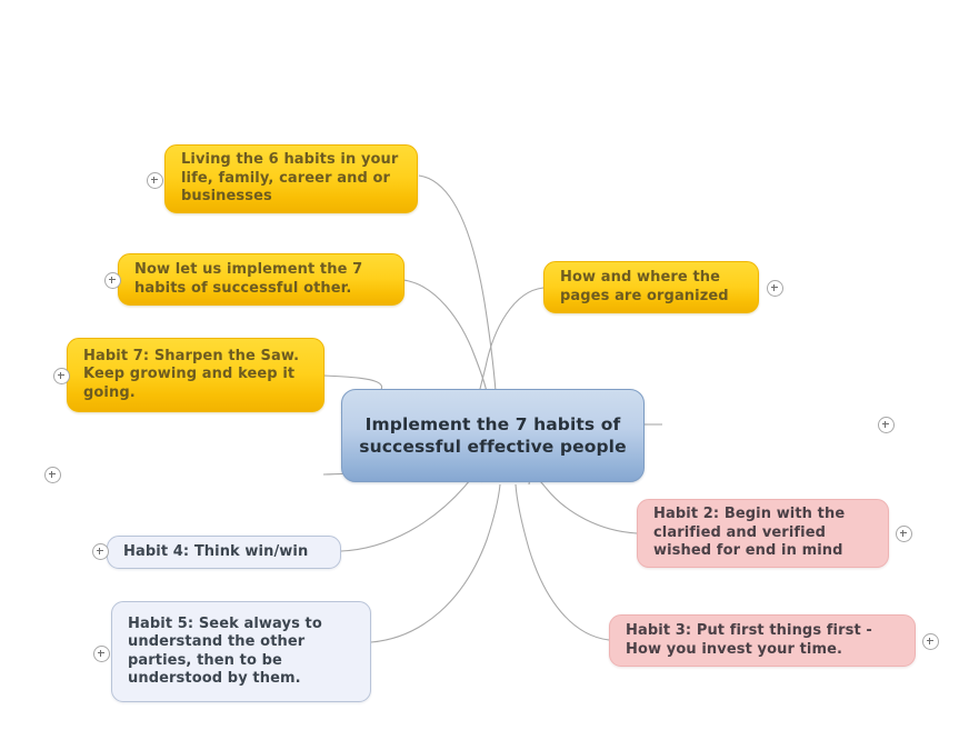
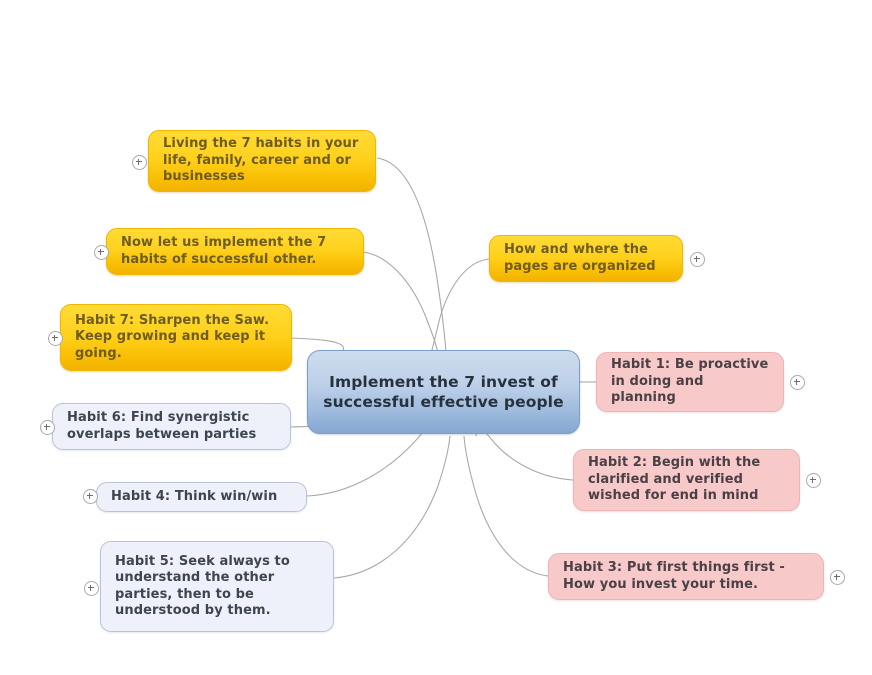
- Implement the 7 habits of successful effective people
+ Implement the 7 invest of successful effective people
- Living the 6 habits in your life, family, career and or businesses
+ Living the 7 habits in your life, family, career and or businesses
  Now let us implement the 7 habits of successful other.
  Habit 7: Sharpen the Saw. Keep growing and keep it going.
+ Habit 6: Find synergistic overlaps between parties
  Habit 4: Think win/win
  Habit 5: Seek always to understand the other parties, then to be understood by them.
  How and where the pages are organized
+ Habit 1: Be proactive in doing and planning
  Habit 2: Begin with the clarified and verified wished for end in mind
  Habit 3: Put first things first - How you invest your time.
